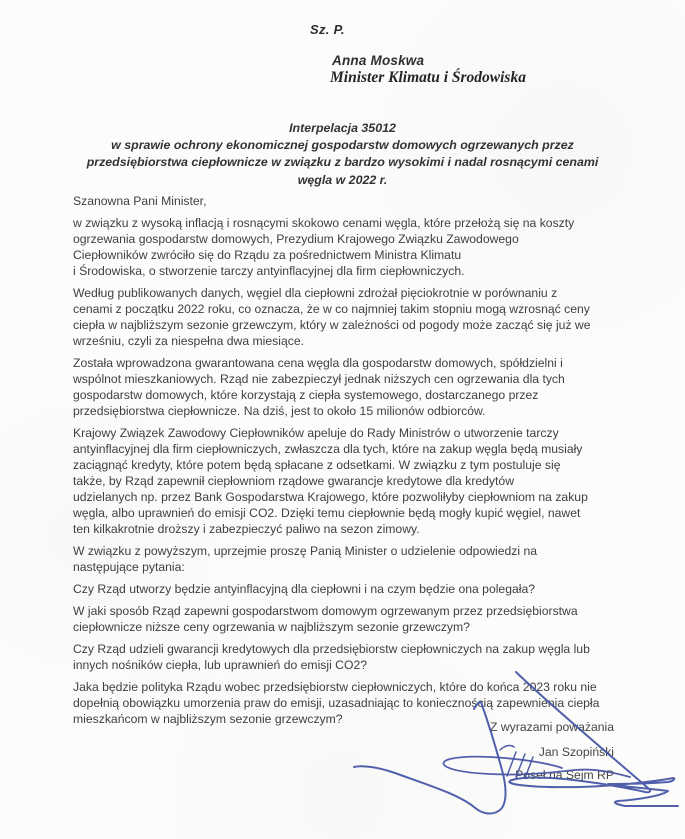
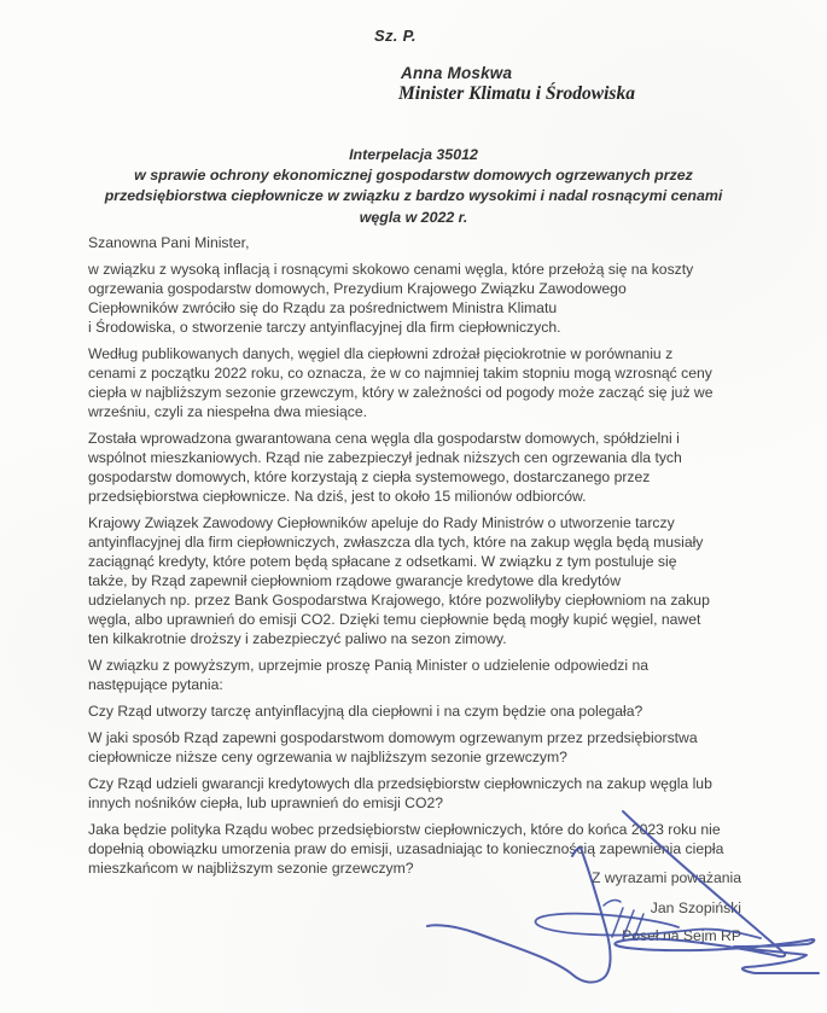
  Sz. P.
  Anna Moskwa
  Minister Klimatu i Środowiska
  Interpelacja 35012
  w sprawie ochrony ekonomicznej gospodarstw domowych ogrzewanych przez
  przedsiębiorstwa ciepłownicze w związku z bardzo wysokimi i nadal rosnącymi cenami
  węgla w 2022 r.
  Szanowna Pani Minister,
  w związku z wysoką inflacją i rosnącymi skokowo cenami węgla, które przełożą się na koszty
  ogrzewania gospodarstw domowych, Prezydium Krajowego Związku Zawodowego
  Ciepłowników zwróciło się do Rządu za pośrednictwem Ministra Klimatu
  i Środowiska, o stworzenie tarczy antyinflacyjnej dla firm ciepłowniczych.
  Według publikowanych danych, węgiel dla ciepłowni zdrożał pięciokrotnie w porównaniu z
  cenami z początku 2022 roku, co oznacza, że w co najmniej takim stopniu mogą wzrosnąć ceny
  ciepła w najbliższym sezonie grzewczym, który w zależności od pogody może zacząć się już we
  wrześniu, czyli za niespełna dwa miesiące.
  Została wprowadzona gwarantowana cena węgla dla gospodarstw domowych, spółdzielni i
  wspólnot mieszkaniowych. Rząd nie zabezpieczył jednak niższych cen ogrzewania dla tych
  gospodarstw domowych, które korzystają z ciepła systemowego, dostarczanego przez
  przedsiębiorstwa ciepłownicze. Na dziś, jest to około 15 milionów odbiorców.
  Krajowy Związek Zawodowy Ciepłowników apeluje do Rady Ministrów o utworzenie tarczy
  antyinflacyjnej dla firm ciepłowniczych, zwłaszcza dla tych, które na zakup węgla będą musiały
  zaciągnąć kredyty, które potem będą spłacane z odsetkami. W związku z tym postuluje się
  także, by Rząd zapewnił ciepłowniom rządowe gwarancje kredytowe dla kredytów
  udzielanych np. przez Bank Gospodarstwa Krajowego, które pozwoliłyby ciepłowniom na zakup
  węgla, albo uprawnień do emisji CO2. Dzięki temu ciepłownie będą mogły kupić węgiel, nawet
  ten kilkakrotnie droższy i zabezpieczyć paliwo na sezon zimowy.
  W związku z powyższym, uprzejmie proszę Panią Minister o udzielenie odpowiedzi na
  następujące pytania:
- Czy Rząd utworzy będzie antyinflacyjną dla ciepłowni i na czym będzie ona polegała?
+ Czy Rząd utworzy tarczę antyinflacyjną dla ciepłowni i na czym będzie ona polegała?
  W jaki sposób Rząd zapewni gospodarstwom domowym ogrzewanym przez przedsiębiorstwa
  ciepłownicze niższe ceny ogrzewania w najbliższym sezonie grzewczym?
  Czy Rząd udzieli gwarancji kredytowych dla przedsiębiorstw ciepłowniczych na zakup węgla lub
  innych nośników ciepła, lub uprawnień do emisji CO2?
  Jaka będzie polityka Rządu wobec przedsiębiorstw ciepłowniczych, które do końca 223 roku nie
  dopełnią obowiązku umorzenia praw do emisji, uzasadniając to koniecznośią zapewnieia ciepła
  mieszkańcom w najbliższym sezonie grzewczym?
  Z wyrazami poważania
  Jan Szopiński
  seł na Sejm RP
